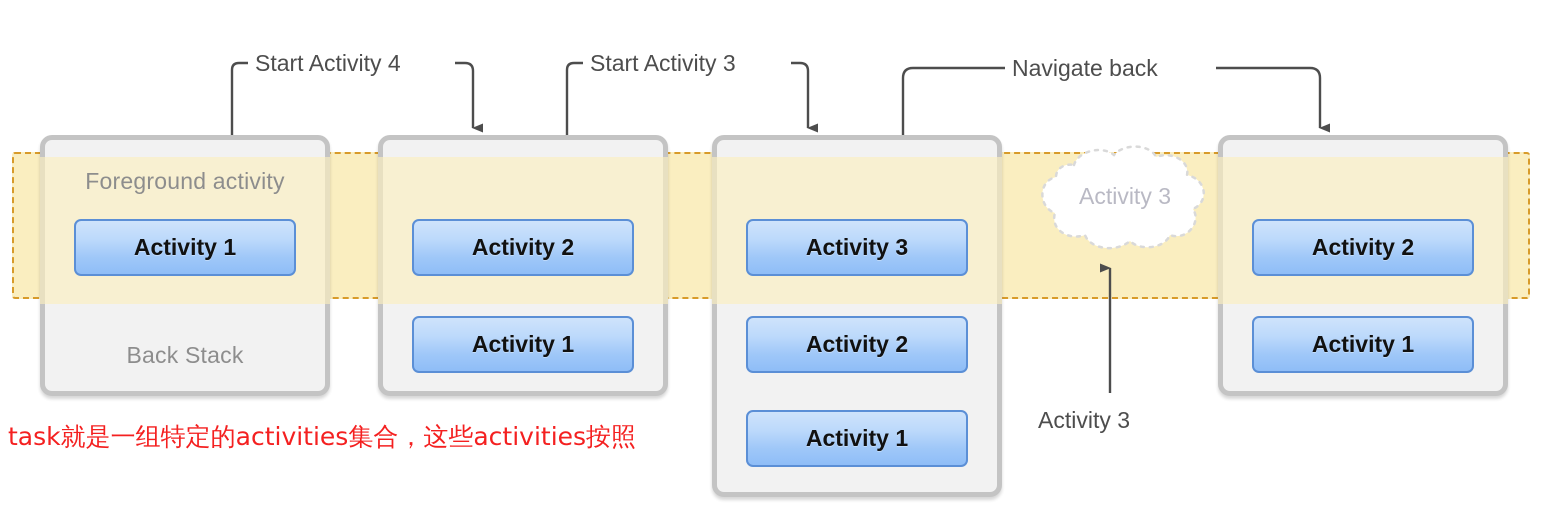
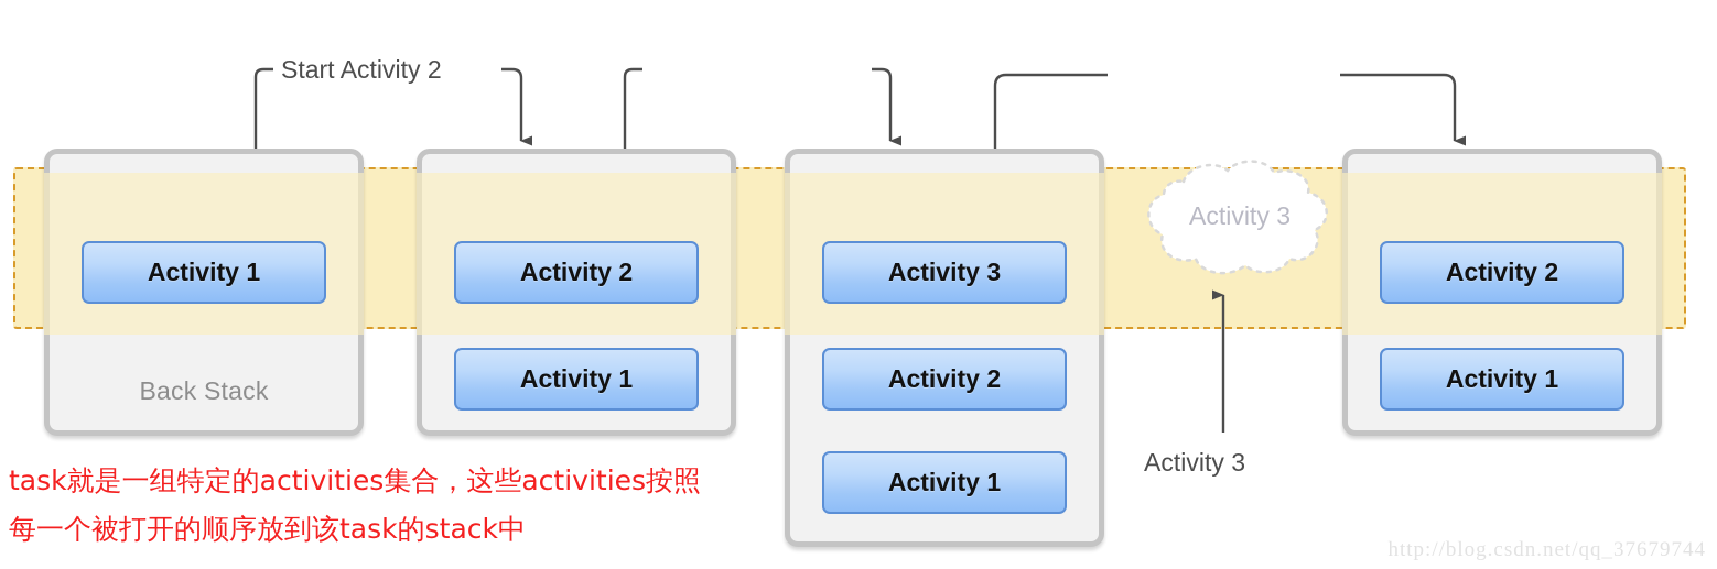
- Foreground activity
  Activity 1
  Back Stack
  Activity 2
  Activity 1
  Activity 3
  Activity 2
  Activity 1
  Activity 2
  Activity 1
  Activity 3
- Start Activity 4
+ Start Activity 2
- Start Activity 3
- Navigate back
  Activity 3
  task就是一组特定的activities集合，这些activities按照
+ 每一个被打开的顺序放到该task的stack中
+ http://blog.csdn.net/qq_37679744
